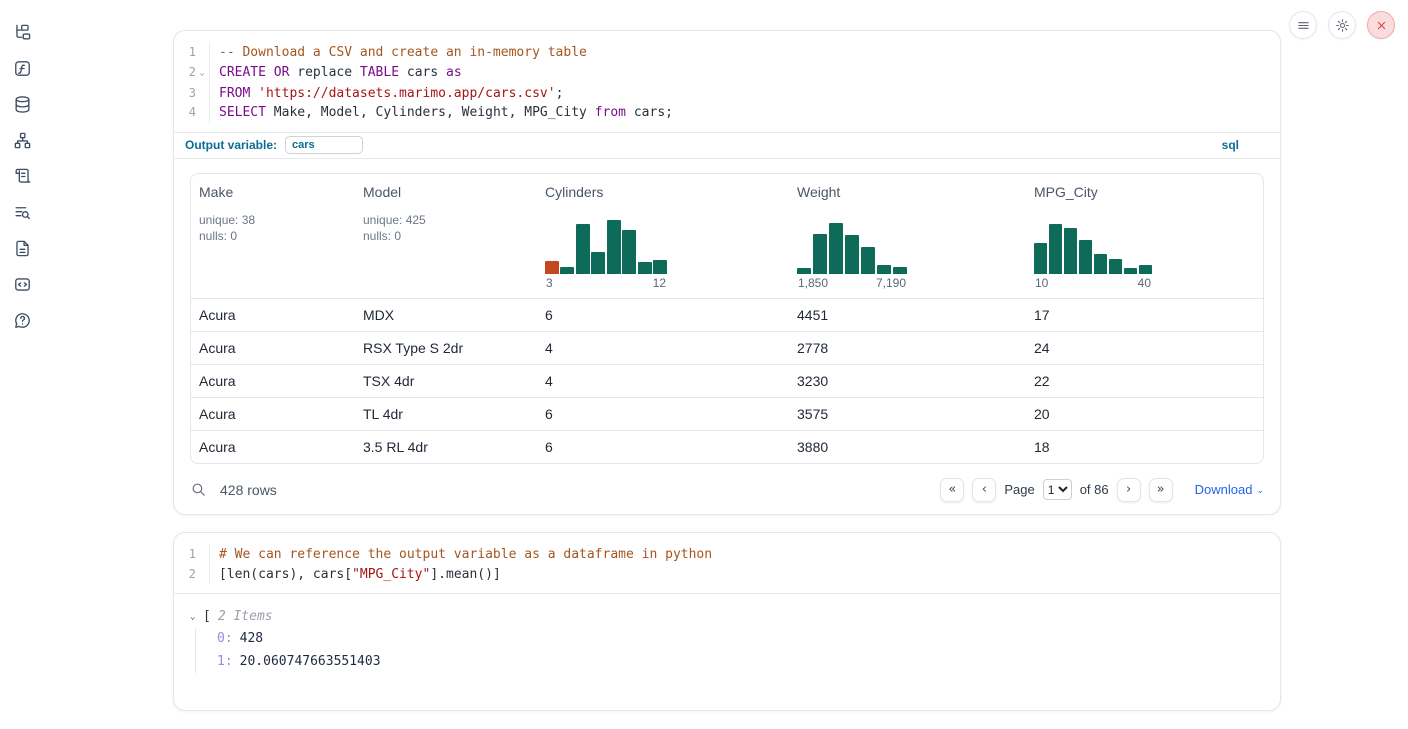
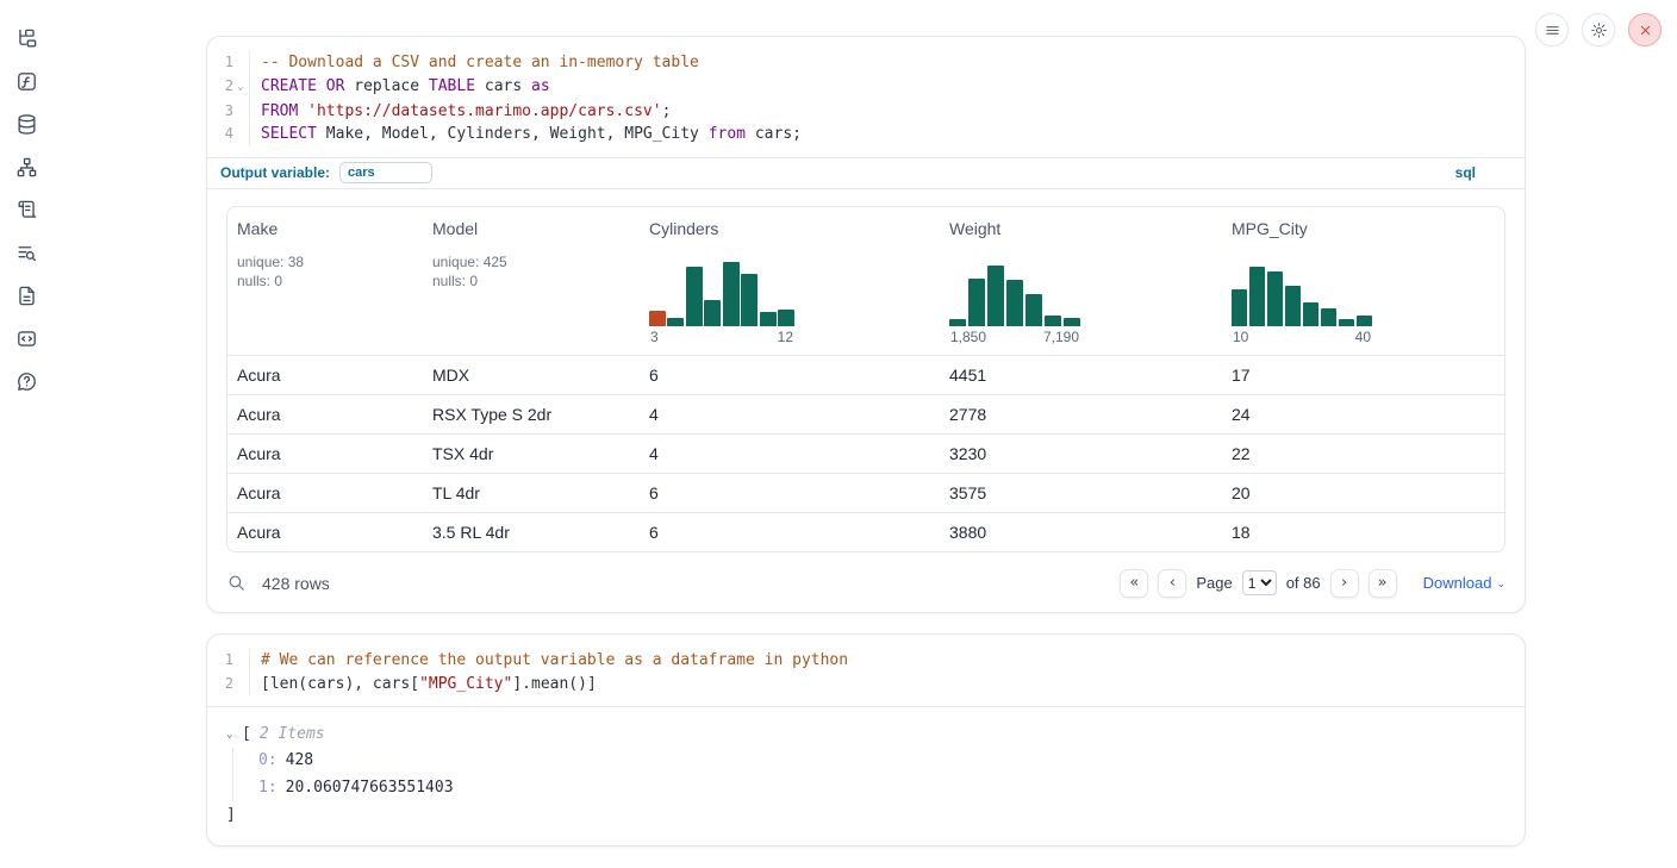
  1
  -- Download a CSV and create an in-memory table
  2
  ⌄
  CREATE OR replace TABLE cars as
  3
  FROM 'https://datasets.marimo.app/cars.csv';
  4
  SELECT Make, Model, Cylinders, Weight, MPG_City from cars;
  Output variable:
  cars
  sql
  Make
  unique: 38
  nulls: 0
  Model
  unique: 425
  nulls: 0
  Cylinders
  3
  12
  Weight
  1,850
  7,190
  MPG_City
  10
  40
  Acura
  MDX
  6
  4451
  17
  Acura
  RSX Type S 2dr
  4
  2778
  24
  Acura
  TSX 4dr
  4
  3230
  22
  Acura
  TL 4dr
  6
  3575
  20
  Acura
  3.5 RL 4dr
  6
  3880
  18
  428 rows
  «
  ‹
  Page
  1
  of 86
  ›
  »
  Download
  ⌄
  1
  # We can reference the output variable as a dataframe in python
  2
  [len(cars), cars["MPG_City"].mean()]
  ⌄
  [
  2 Items
  0: 428
  1: 20.060747663551403
+ ]
